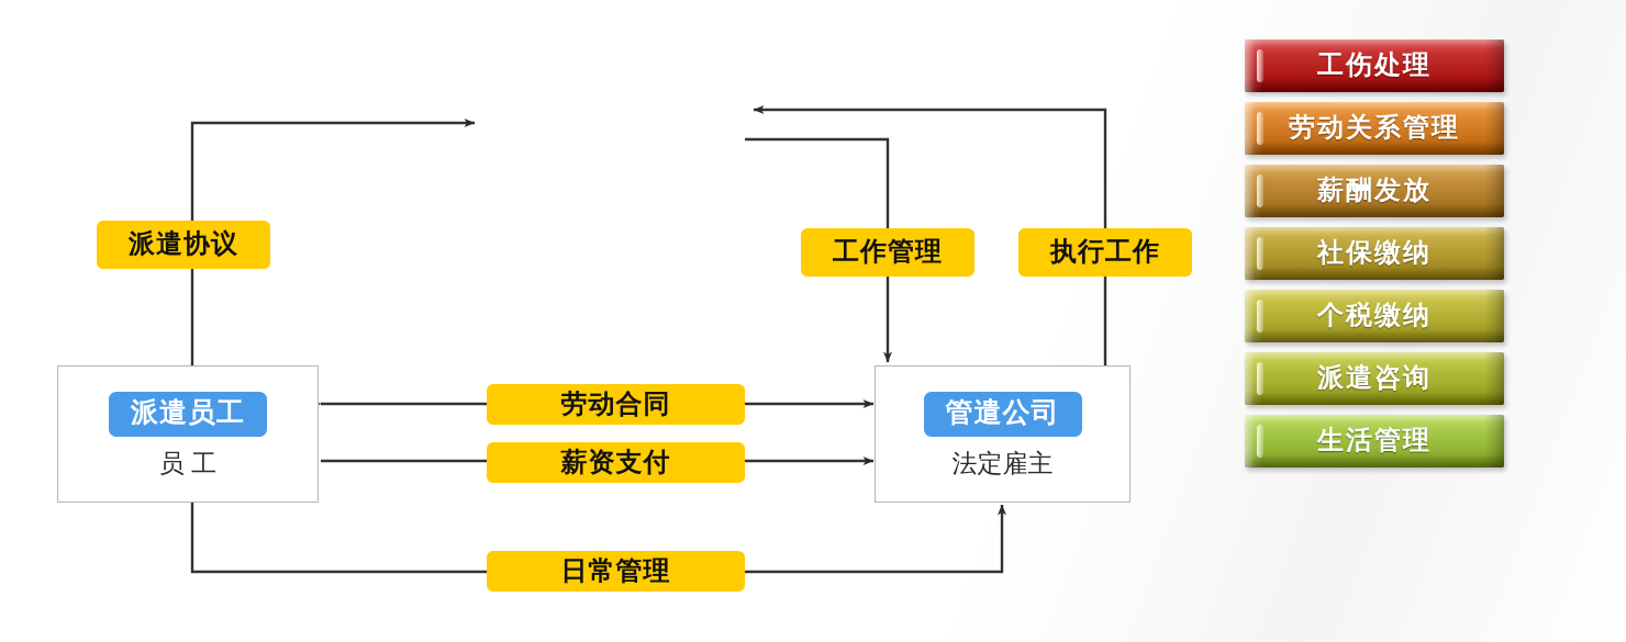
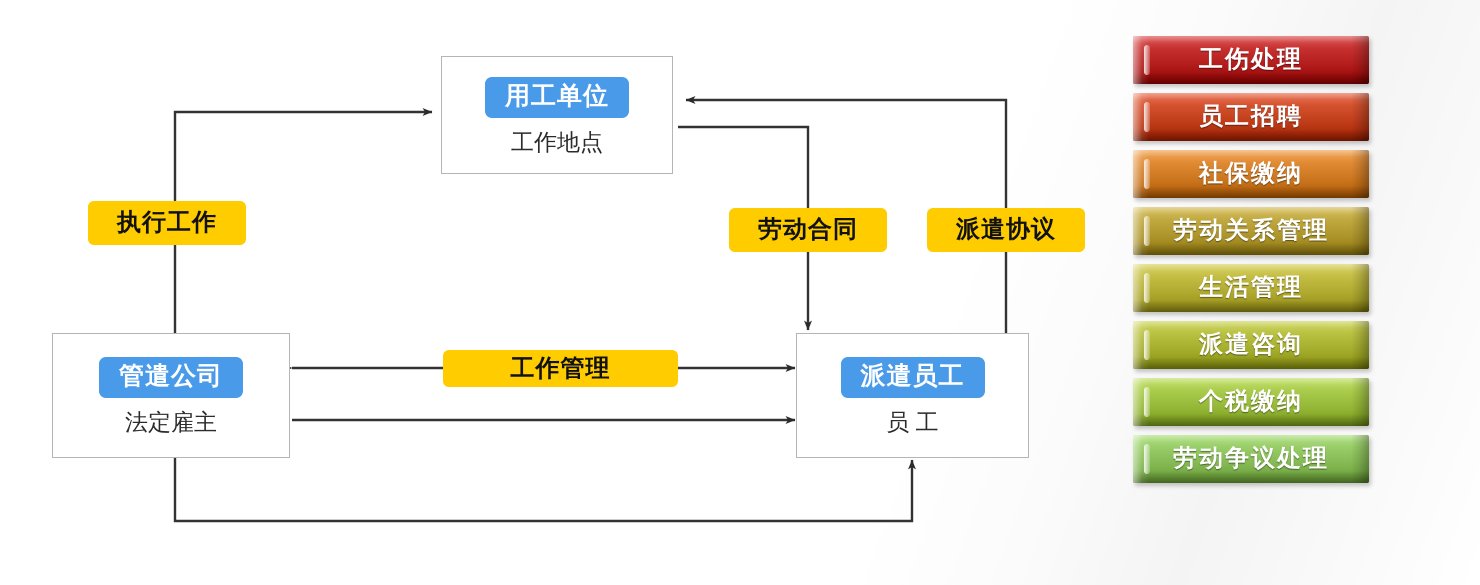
+ 用工单位
+ 工作地点
- 派遣员工
+ 管遣公司
- 员 工
+ 法定雇主
- 管遣公司
+ 派遣员工
- 法定雇主
+ 员 工
- 派遣协议
+ 执行工作
- 工作管理
+ 劳动合同
- 执行工作
+ 派遣协议
- 劳动合同
+ 工作管理
- 薪资支付
- 日常管理
  工伤处理
+ 员工招聘
- 劳动关系管理
+ 社保缴纳
- 薪酬发放
- 社保缴纳
+ 劳动关系管理
- 个税缴纳
+ 生活管理
  派遣咨询
- 生活管理
+ 个税缴纳
+ 劳动争议处理
